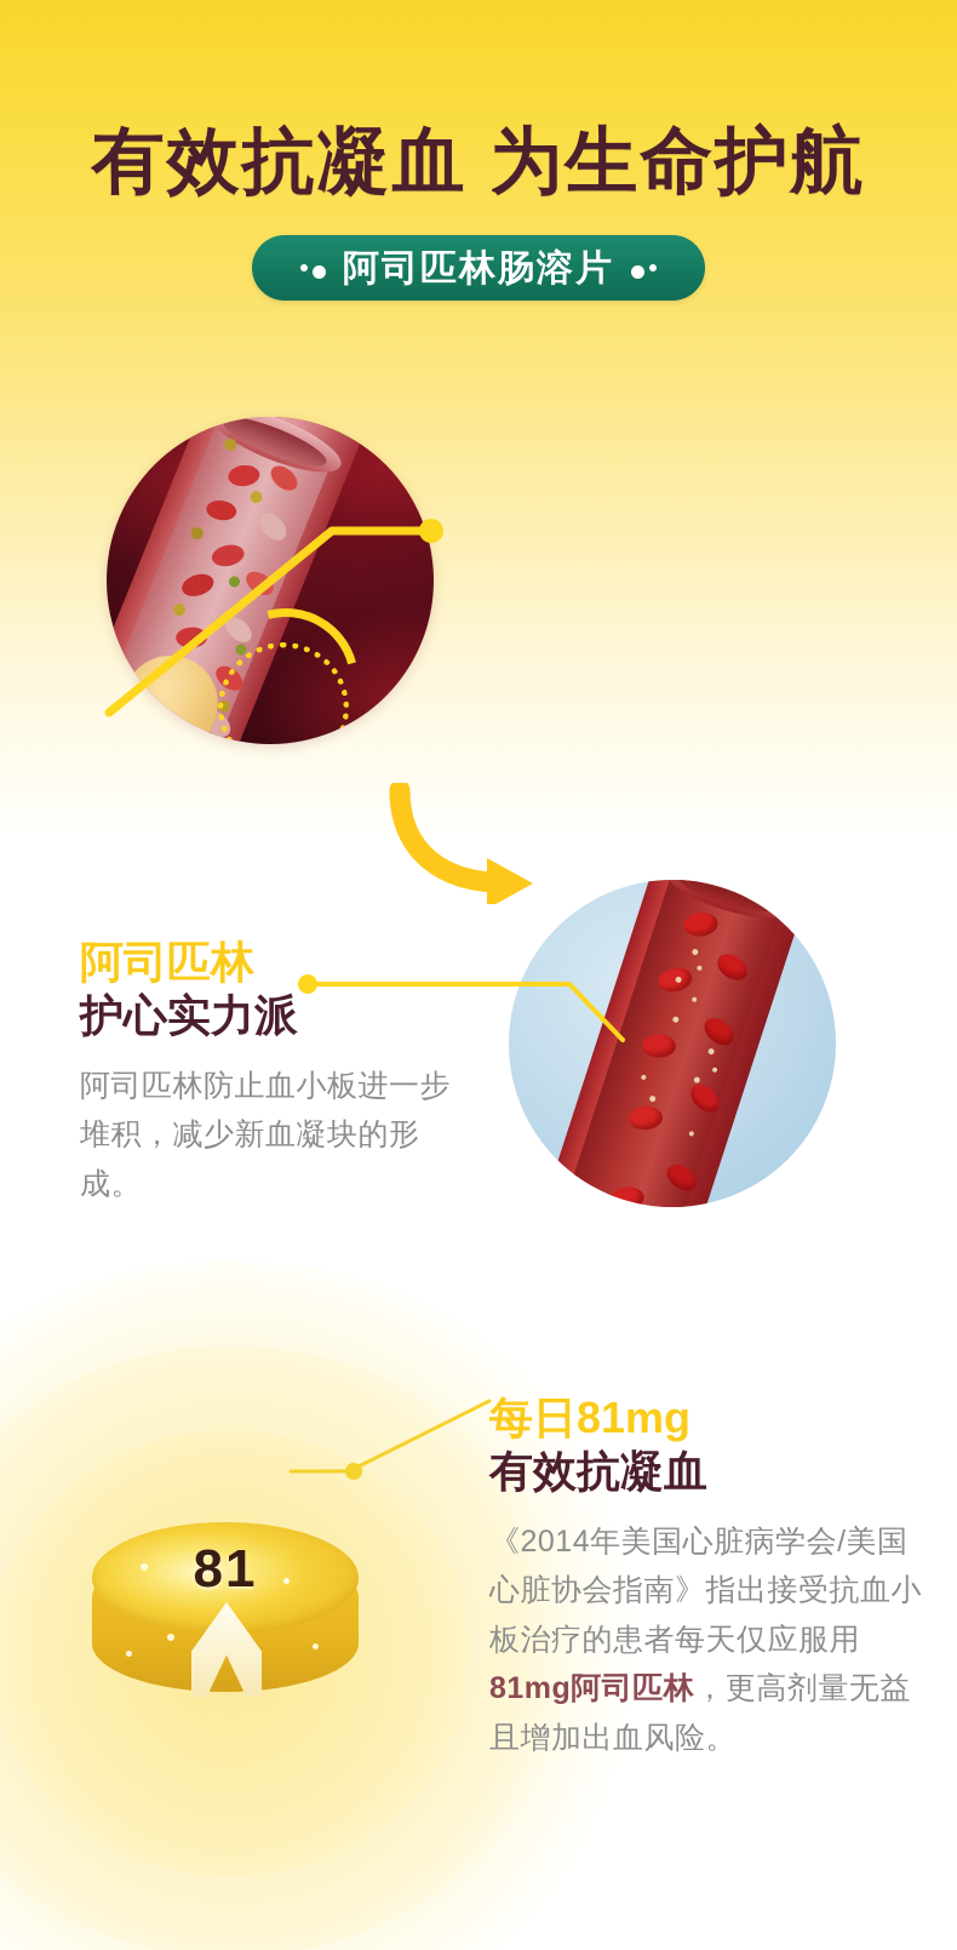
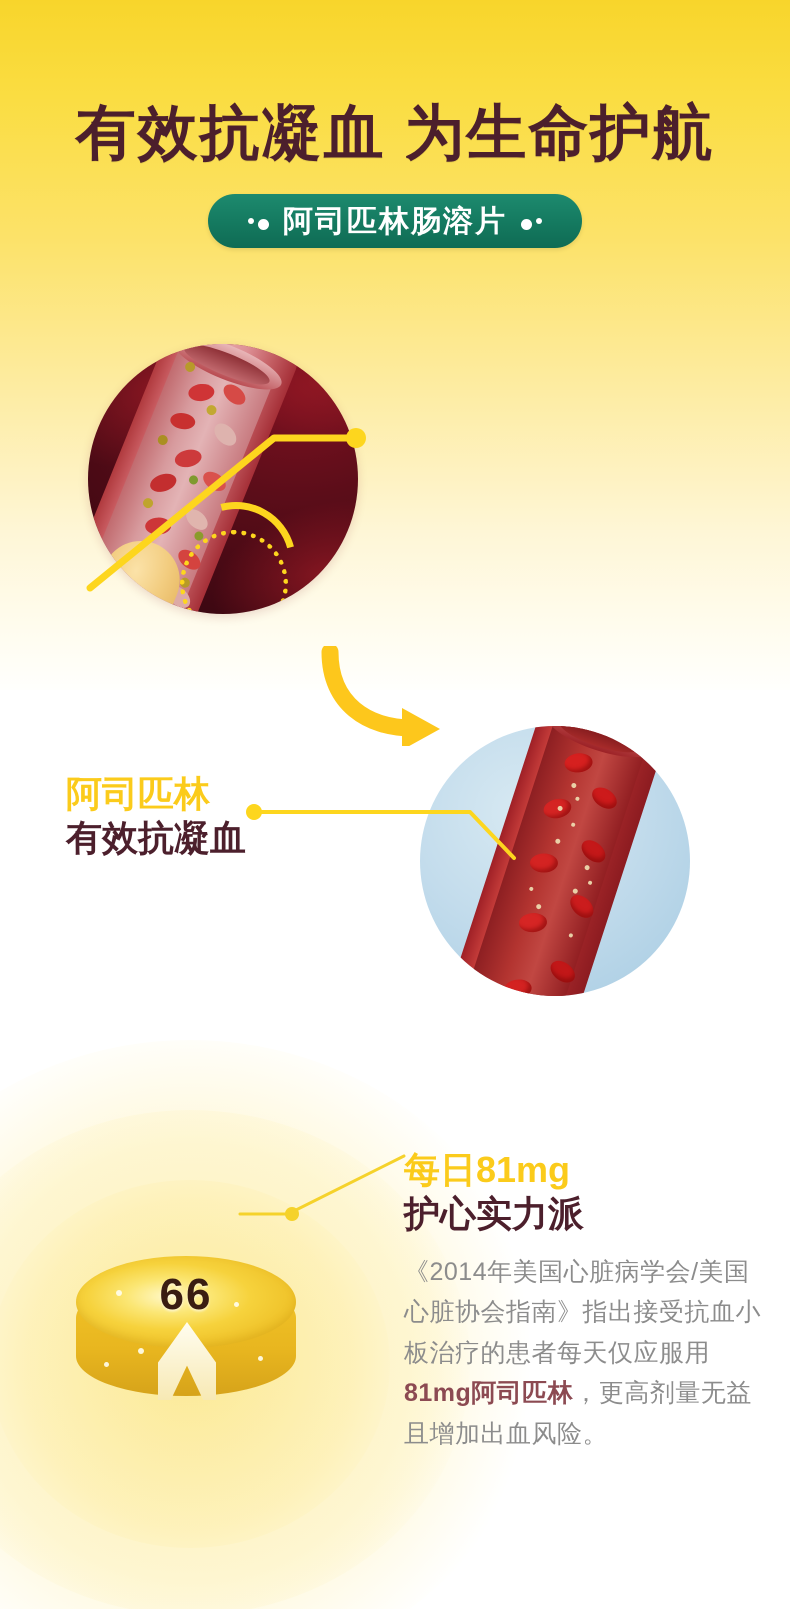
  有效抗凝血 为生命护航
  阿司匹林肠溶片
  阿司匹林
- 护心实力派
+ 有效抗凝血
- 阿司匹林防止血小板进一步堆积，减少新血凝块的形成。
- 81
+ 66
  每日81mg
- 有效抗凝血
+ 护心实力派
  《2014年美国心脏病学会/美国心脏协会指南》指出接受抗血小板治疗的患者每天仅应服用81mg阿司匹林，更高剂量无益且增加出血风险。
